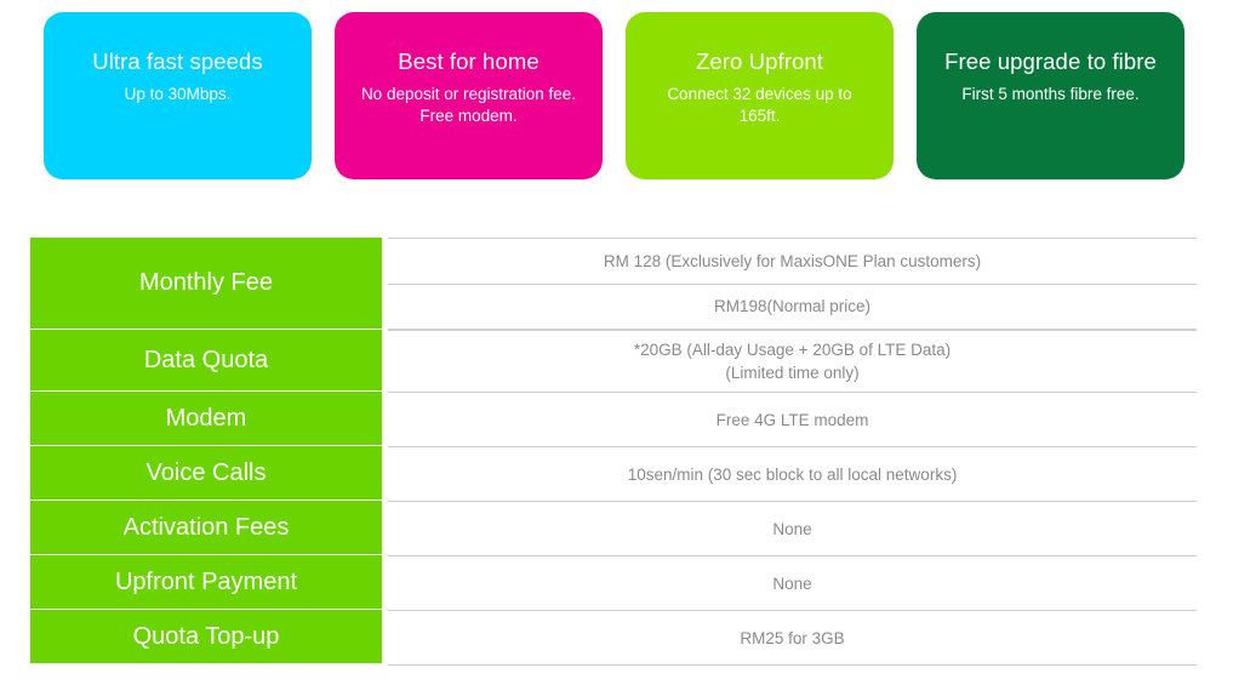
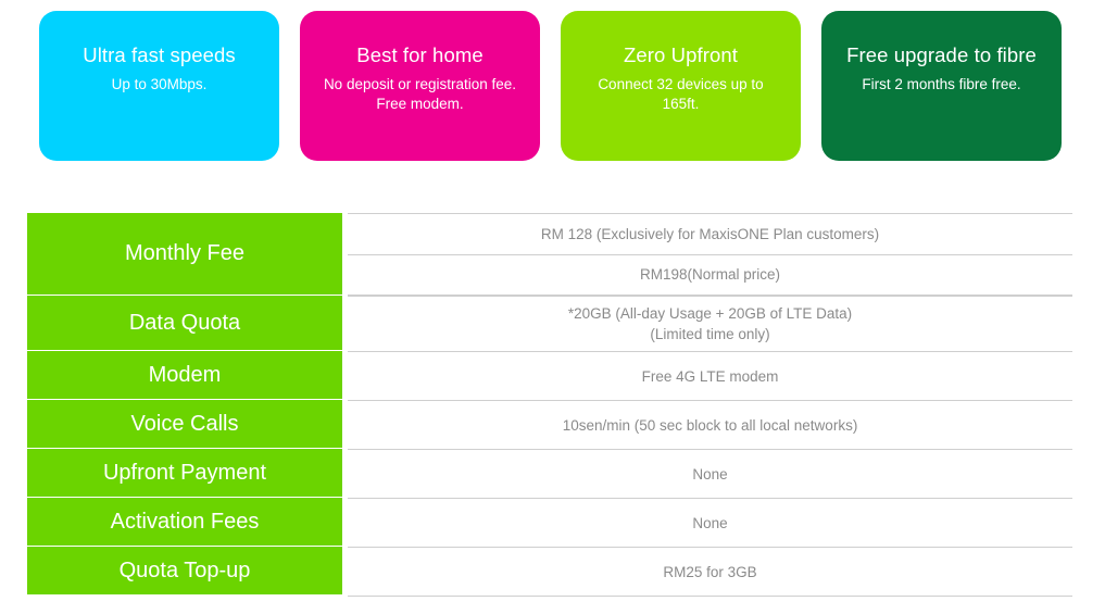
  Ultra fast speeds
  Up to 30Mbps.
  Best for home
  No deposit or registration fee. Free modem.
  Zero Upfront
  Connect 32 devices up to 165ft.
  Free upgrade to fibre
- First 5 months fibre free.
+ First 2 months fibre free.
  Monthly Fee
  RM 128 (Exclusively for MaxisONE Plan customers)
  RM198(Normal price)
  Data Quota
  *20GB (All-day Usage + 20GB of LTE Data)
  (Limited time only)
  Modem
  Free 4G LTE modem
  Voice Calls
- 10sen/min (30 sec block to all local networks)
+ 10sen/min (50 sec block to all local networks)
- Activation Fees
+ Upfront Payment
  None
- Upfront Payment
+ Activation Fees
  None
  Quota Top-up
  RM25 for 3GB
